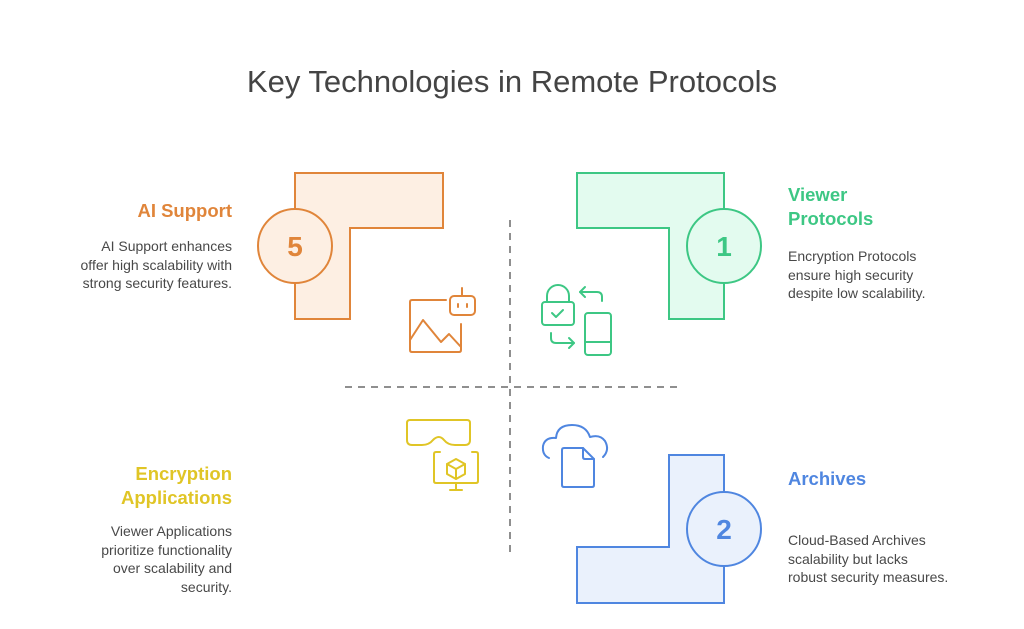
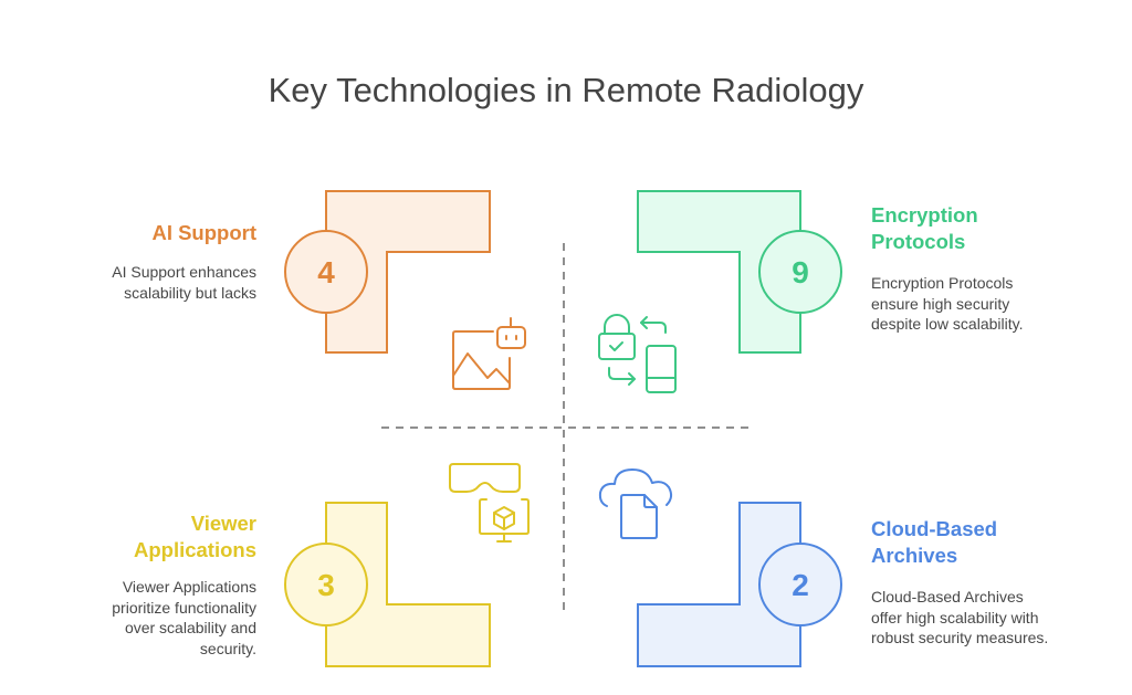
- 5
+ 4
- 1
+ 9
+ 3
  2
- Key Technologies in Remote Protocols
+ Key Technologies in Remote Radiology
  AI Support
  AI Support enhances
- offer high scalability with
+ scalability but lacks
- strong security features.
- Viewer
+ Encryption
  Protocols
  Encryption Protocols
  ensure high security
  despite low scalability.
- Encryption
+ Viewer
  Applications
  Viewer Applications
  prioritize functionality
  over scalability and
  security.
+ Cloud-Based
  Archives
  Cloud-Based Archives
- scalability but lacks
+ offer high scalability with
  robust security measures.
